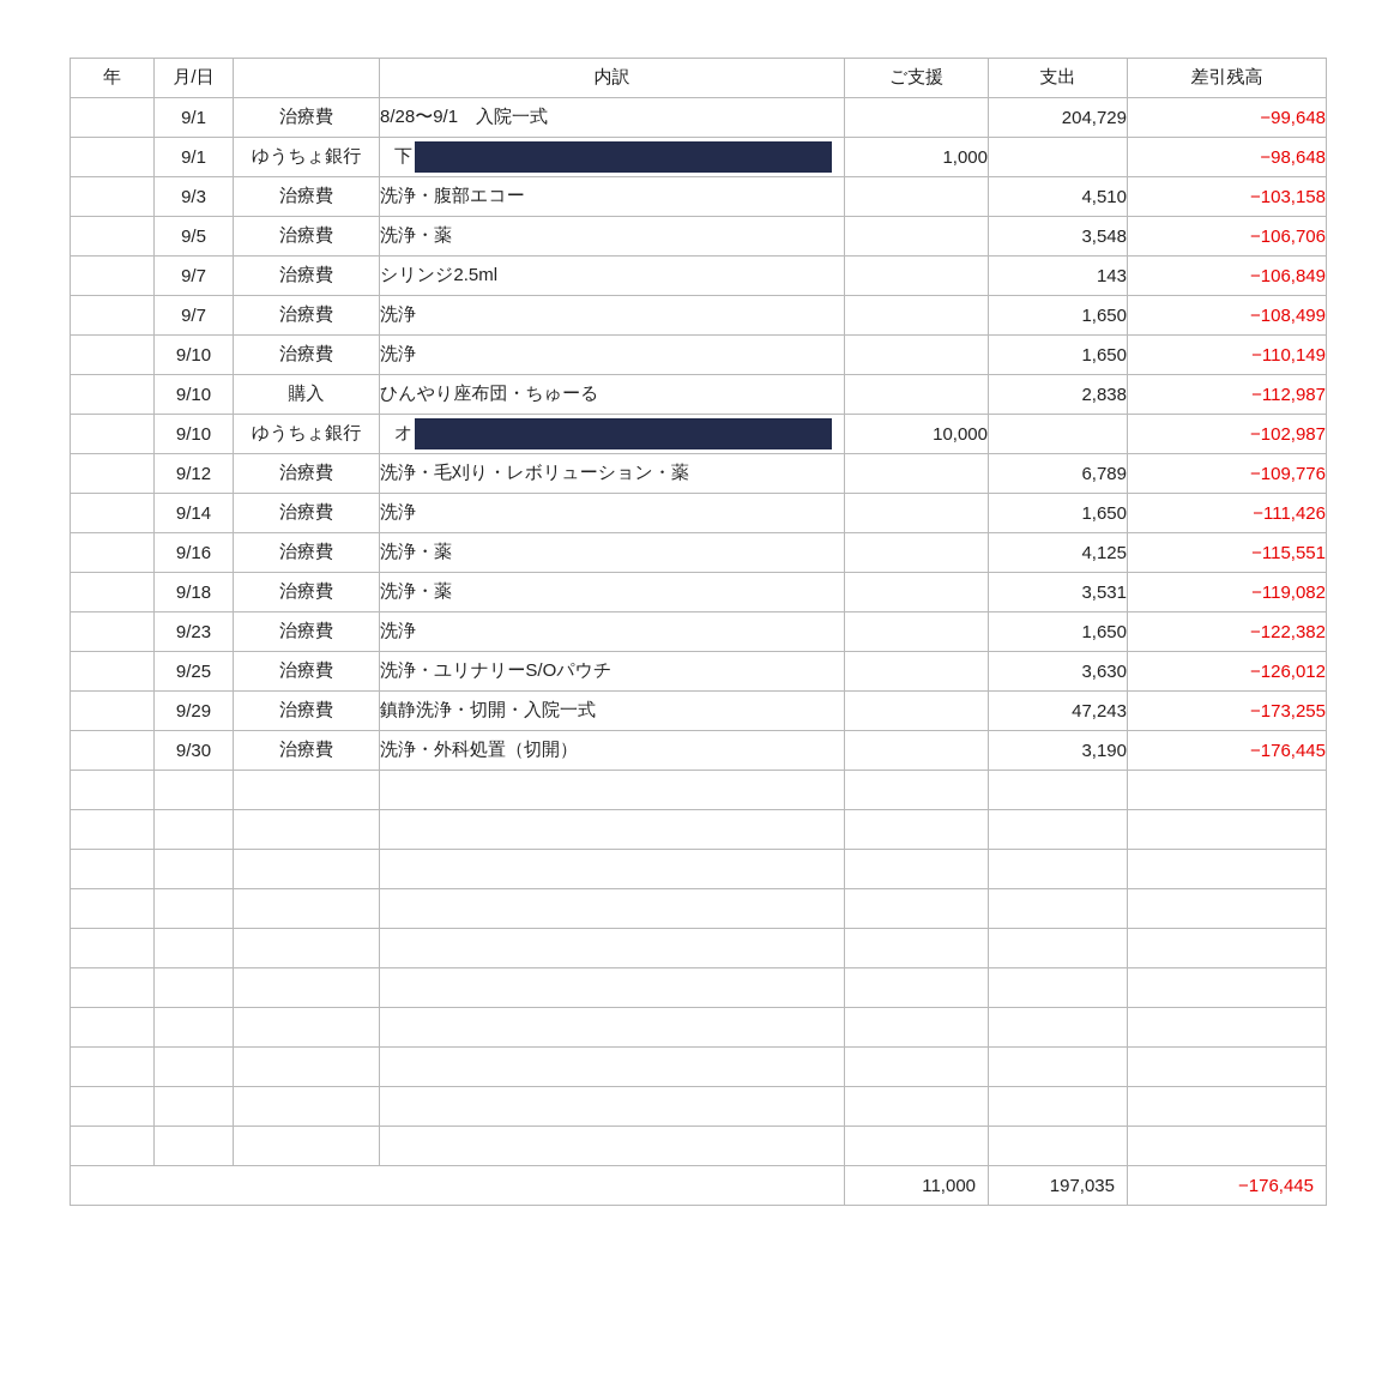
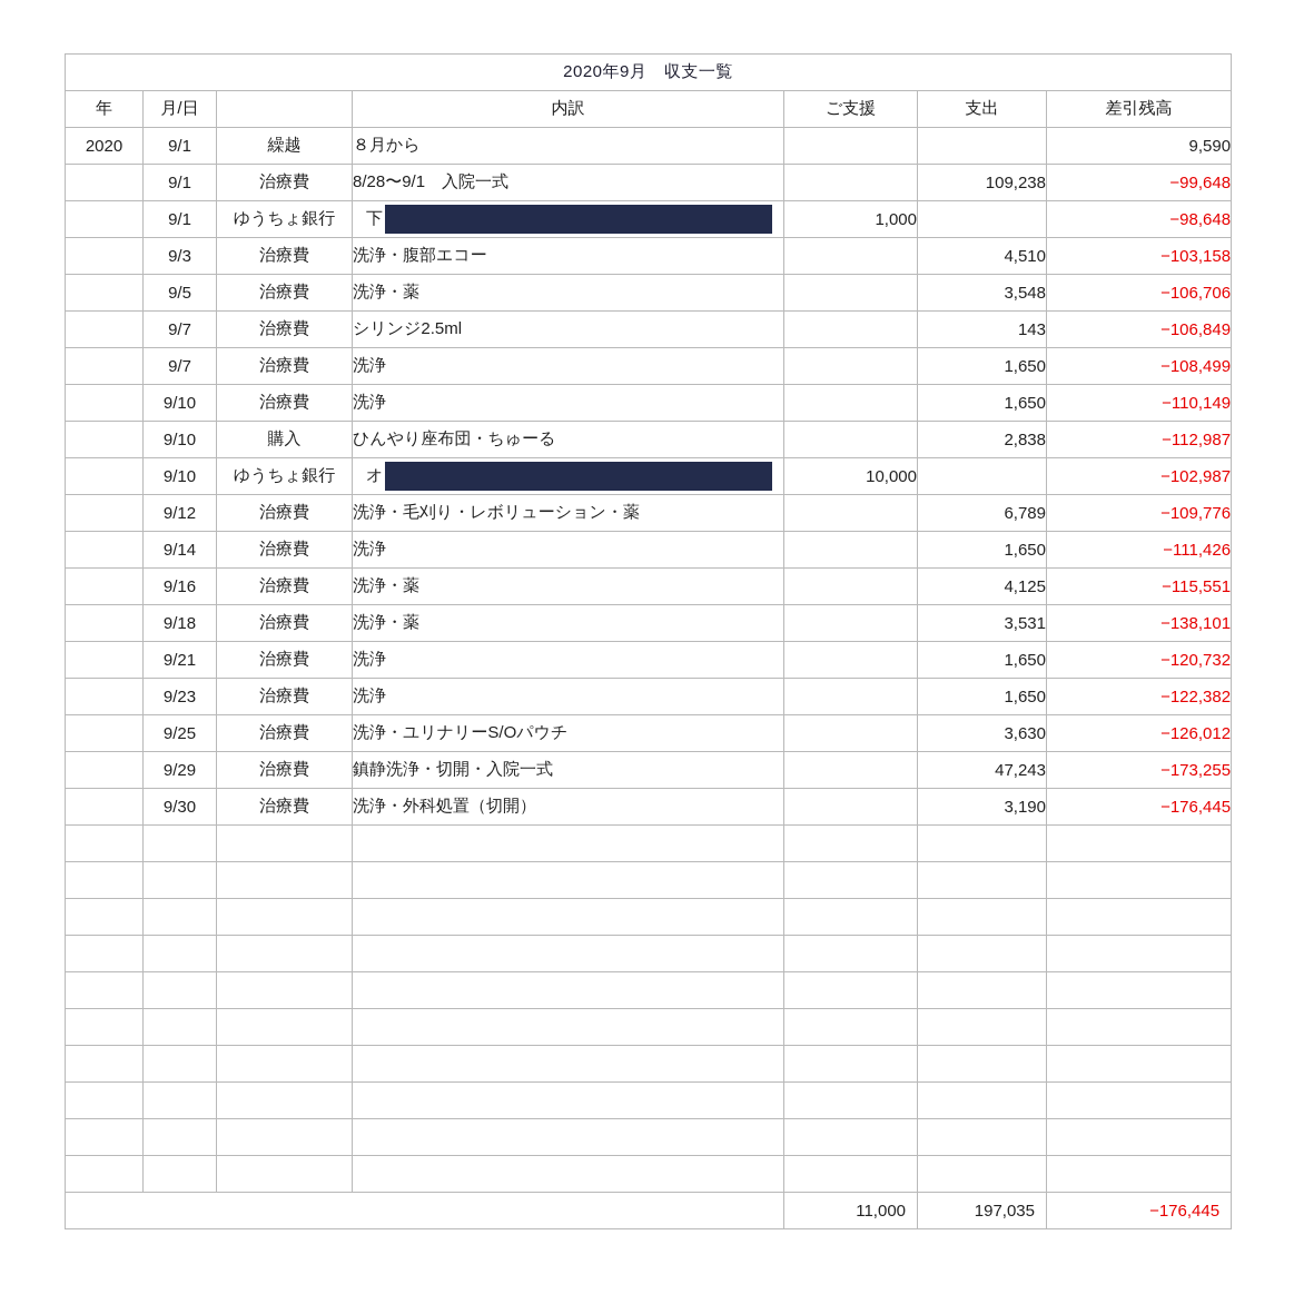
+ 2020年9月 収支一覧
  年	月/日		内訳	ご支援	支出	差引残高
+ 2020	9/1	繰越	８月から			9,590
- 	9/1	治療費	8/28〜9/1 入院一式		204,729	−99,648
+ 	9/1	治療費	8/28〜9/1 入院一式		109,238	−99,648
  	9/1	ゆうちょ銀行	下	1,000		−98,648
  	9/3	治療費	洗浄・腹部エコー		4,510	−103,158
  	9/5	治療費	洗浄・薬		3,548	−106,706
  	9/7	治療費	シリンジ2.5ml		143	−106,849
  	9/7	治療費	洗浄		1,650	−108,499
  	9/10	治療費	洗浄		1,650	−110,149
  	9/10	購入	ひんやり座布団・ちゅーる		2,838	−112,987
  	9/10	ゆうちょ銀行	オ	10,000		−102,987
  	9/12	治療費	洗浄・毛刈り・レボリューション・薬		6,789	−109,776
  	9/14	治療費	洗浄		1,650	−111,426
  	9/16	治療費	洗浄・薬		4,125	−115,551
- 	9/18	治療費	洗浄・薬		3,531	−119,082
+ 	9/18	治療費	洗浄・薬		3,531	−138,101
+ 	9/21	治療費	洗浄		1,650	−120,732
  	9/23	治療費	洗浄		1,650	−122,382
  	9/25	治療費	洗浄・ユリナリーS/Oパウチ		3,630	−126,012
  	9/29	治療費	鎮静洗浄・切開・入院一式		47,243	−173,255
  	9/30	治療費	洗浄・外科処置（切開）		3,190	−176,445
  	11,000	197,035	−176,445
